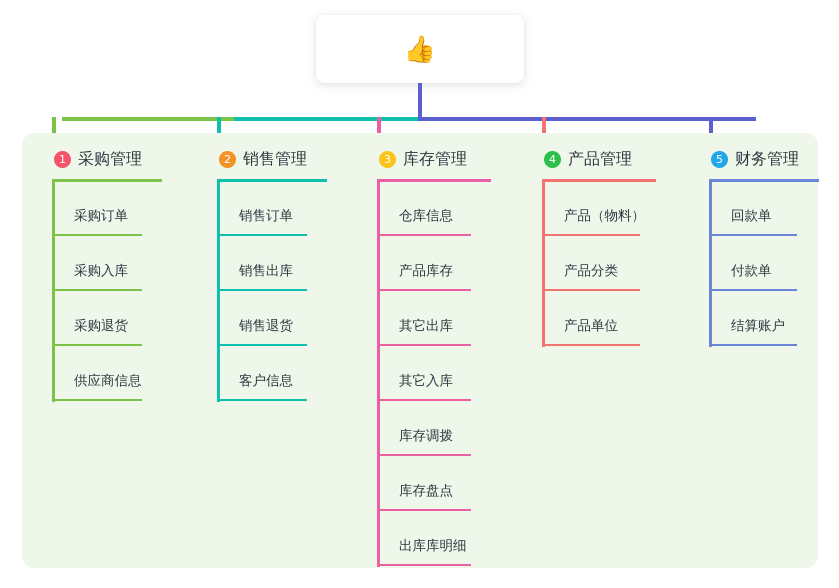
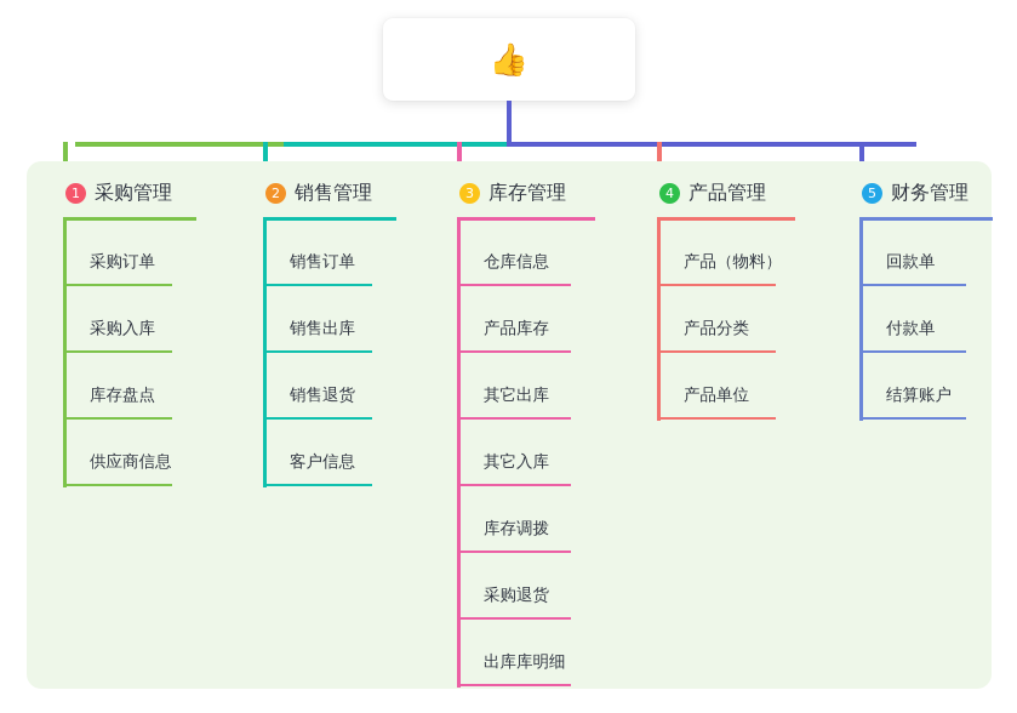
  👍
  1
  采购管理
  采购订单
  采购入库
- 采购退货
+ 库存盘点
  供应商信息
  2
  销售管理
  销售订单
  销售出库
  销售退货
  客户信息
  3
  库存管理
  仓库信息
  产品库存
  其它出库
  其它入库
  库存调拨
- 库存盘点
+ 采购退货
  出库库明细
  4
  产品管理
  产品（物料）
  产品分类
  产品单位
  5
  财务管理
  回款单
  付款单
  结算账户
